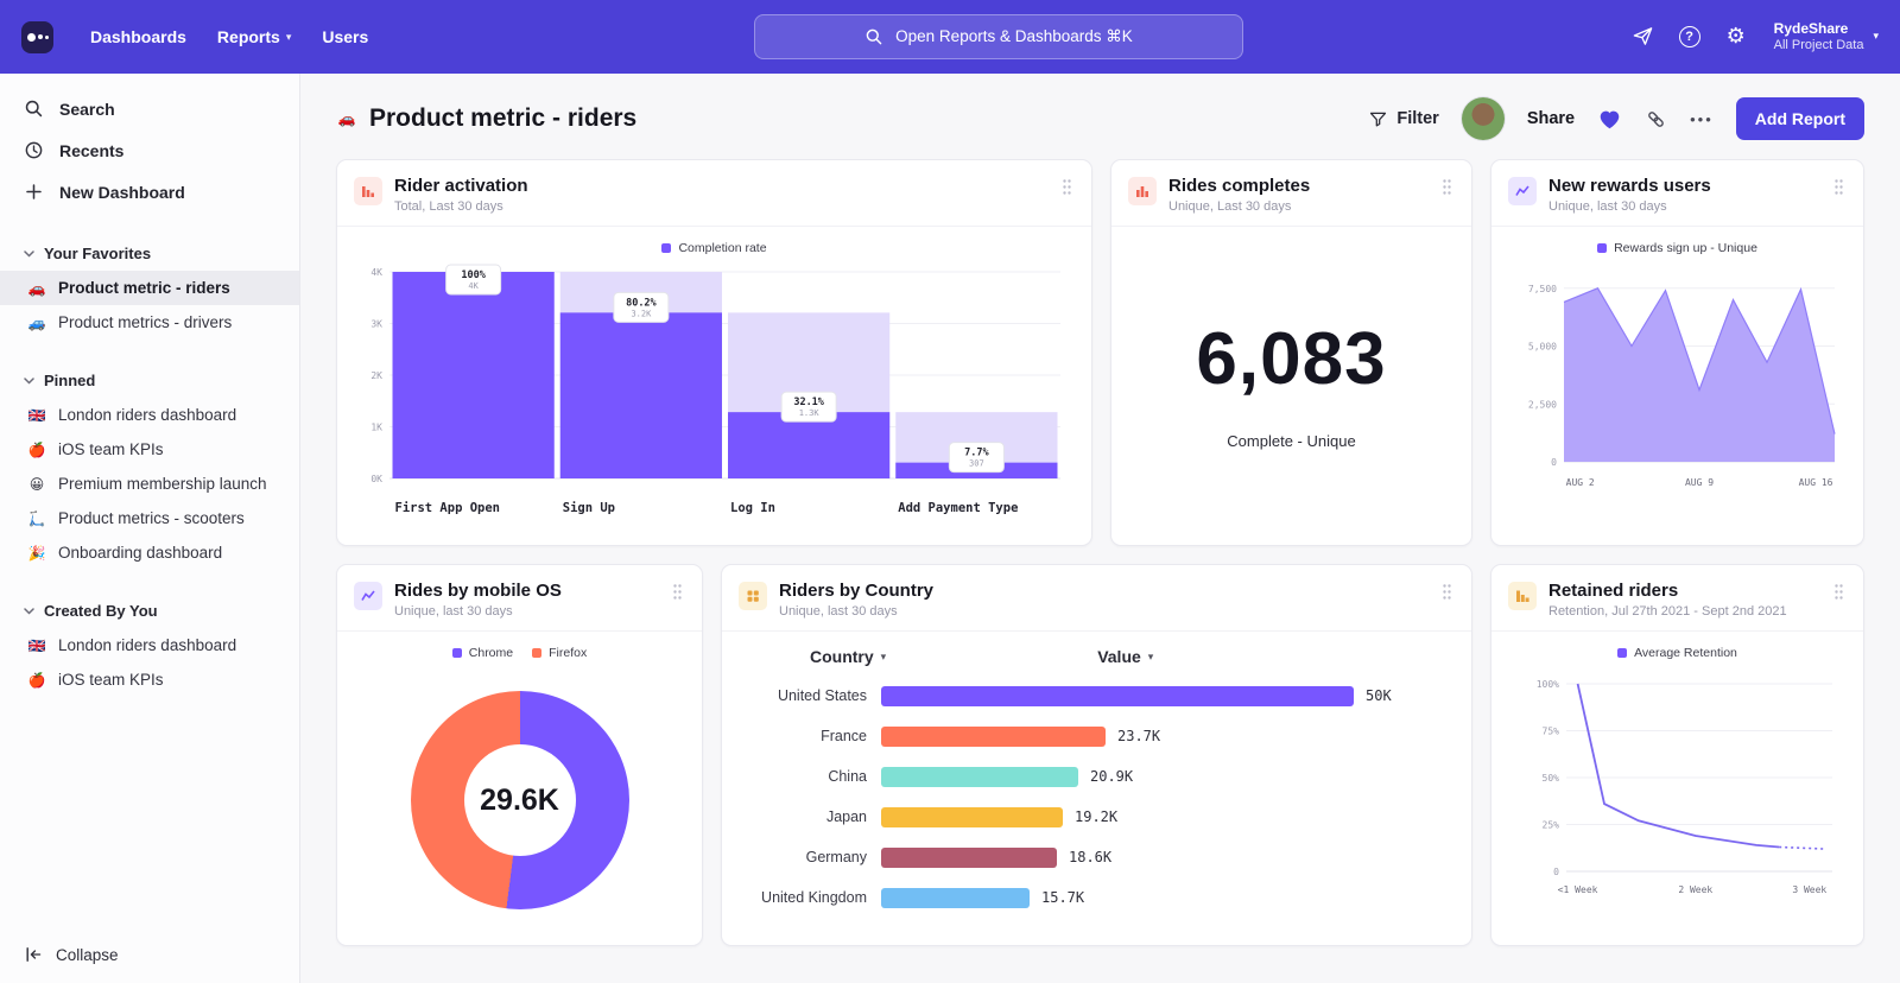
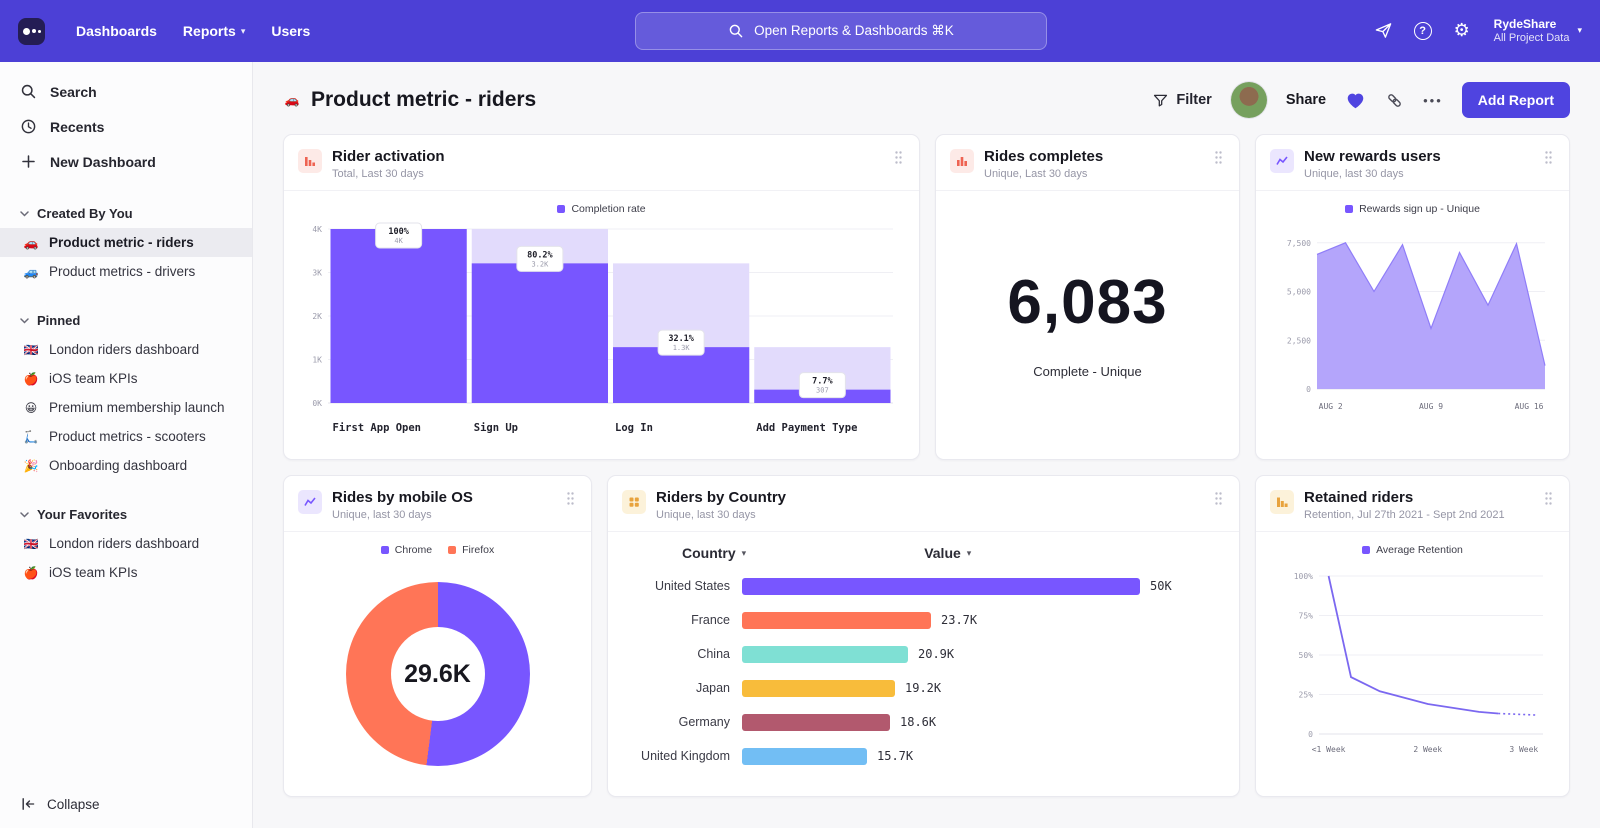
  Dashboards
  Reports
  ▾
  Users
  Open Reports & Dashboards ⌘K
  ?
  ⚙
  RydeShare
  All Project Data
  ▾
  Search
  Recents
  New Dashboard
- Your Favorites
+ Created By You
  🚗
  Product metric - riders
  🚙
  Product metrics - drivers
  Pinned
  🇬🇧
  London riders dashboard
  🍎
  iOS team KPIs
  😀
  Premium membership launch
  🛴
  Product metrics - scooters
  🎉
  Onboarding dashboard
- Created By You
+ Your Favorites
  🇬🇧
  London riders dashboard
  🍎
  iOS team KPIs
  Collapse
  🚗
  Product metric - riders
  Filter
  Share
  •••
  Add Report
  Rider activation
  Total, Last 30 days
  Completion rate
  4K
  3K
  2K
  1K
  0K
  First App Open
  100%
  4K
  Sign Up
  80.2%
  3.2K
  Log In
  32.1%
  1.3K
  Add Payment Type
  7.7%
  307
  Rides completes
  Unique, Last 30 days
  6,083
  Complete - Unique
  New rewards users
  Unique, last 30 days
  Rewards sign up - Unique
  7,500
  5,000
  2,500
  0
  AUG 2
  AUG 9
  AUG 16
  Rides by mobile OS
  Unique, last 30 days
  Chrome
  Firefox
  29.6K
  Riders by Country
  Unique, last 30 days
  Country
  ▾
  Value
  ▾
  United States
  50K
  France
  23.7K
  China
  20.9K
  Japan
  19.2K
  Germany
  18.6K
  United Kingdom
  15.7K
  Retained riders
  Retention, Jul 27th 2021 - Sept 2nd 2021
  Average Retention
  100%
  75%
  50%
  25%
  0
  <1 Week
  2 Week
  3 Week
